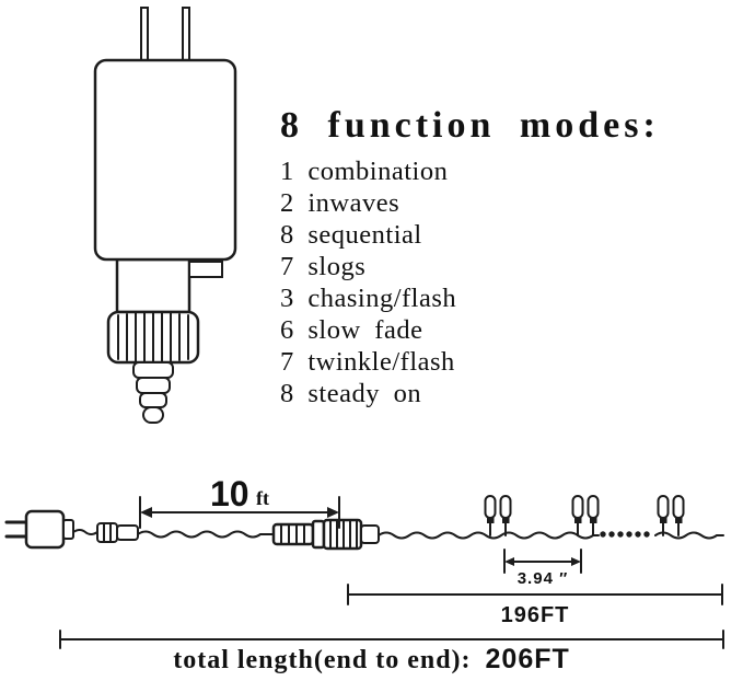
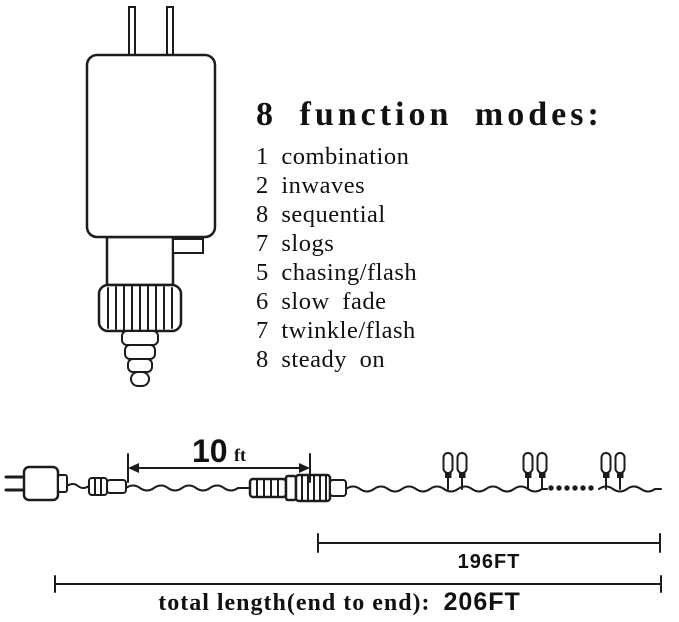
  8 function modes:
  1 combination
  2 inwaves
  8 sequential
  7 slogs
- 3 chasing/flash
+ 5 chasing/flash
  6 slow fade
  7 twinkle/flash
  8 steady on
  10
  ft
- 3.94 ″
  196FT
  total length(end to end): 206FT
